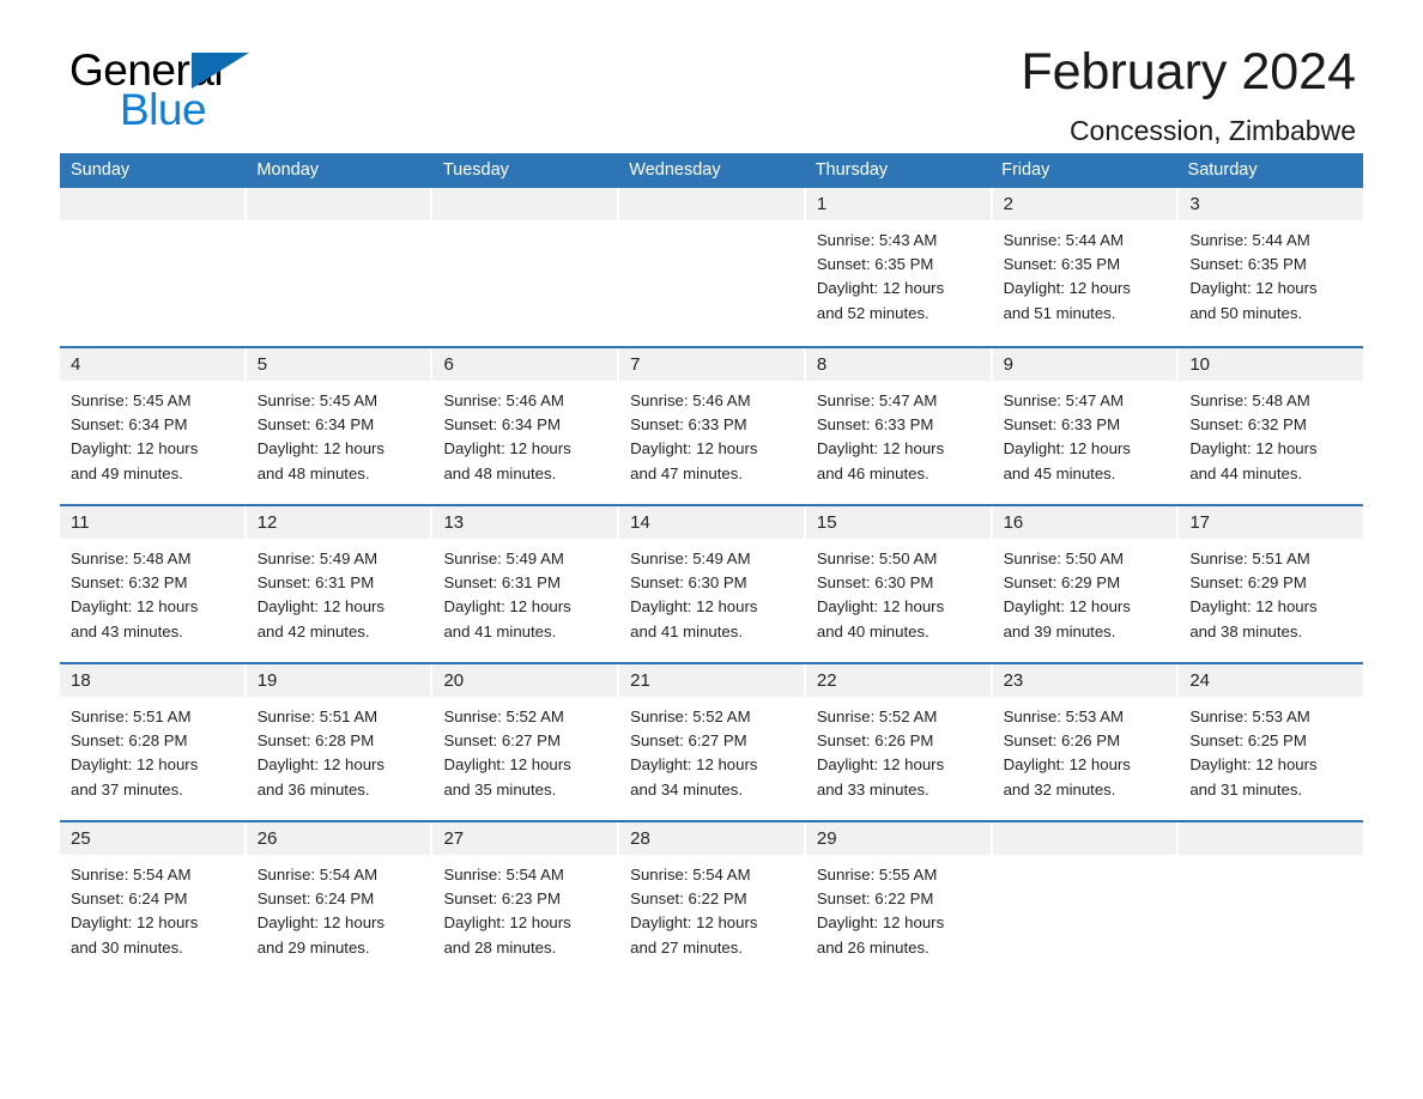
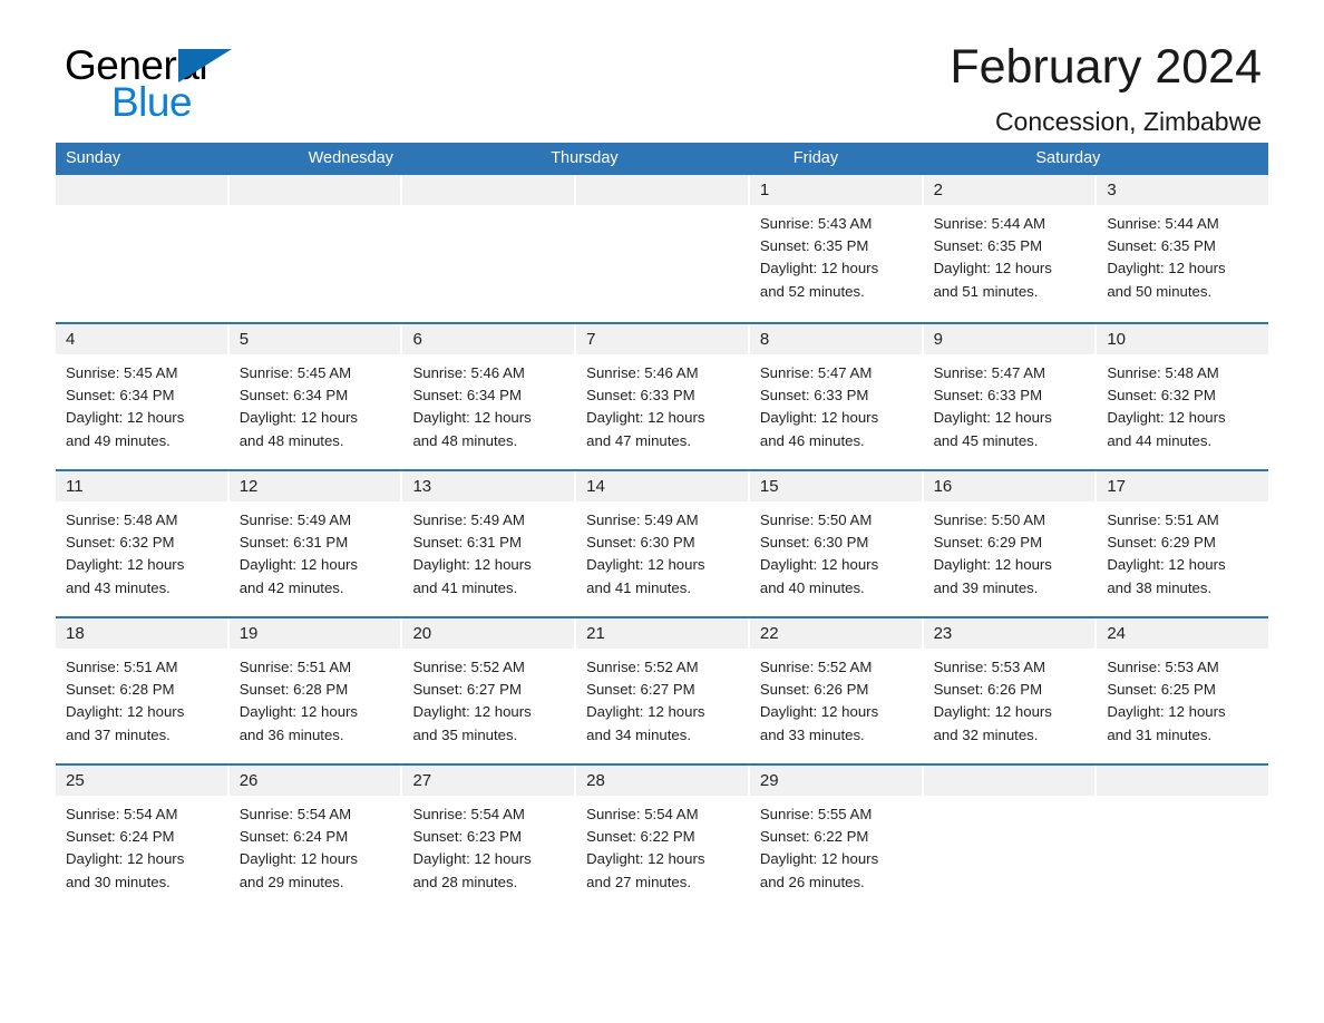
  General
  Blue
  February 2024
  Concession, Zimbabwe
  Sunday
- Monday
- Tuesday
  Wednesday
  Thursday
  Friday
  Saturday
  1
  Sunrise: 5:43 AM
  Sunset: 6:35 PM
  Daylight: 12 hours
  and 52 minutes.
  2
  Sunrise: 5:44 AM
  Sunset: 6:35 PM
  Daylight: 12 hours
  and 51 minutes.
  3
  Sunrise: 5:44 AM
  Sunset: 6:35 PM
  Daylight: 12 hours
  and 50 minutes.
  4
  Sunrise: 5:45 AM
  Sunset: 6:34 PM
  Daylight: 12 hours
  and 49 minutes.
  5
  Sunrise: 5:45 AM
  Sunset: 6:34 PM
  Daylight: 12 hours
  and 48 minutes.
  6
  Sunrise: 5:46 AM
  Sunset: 6:34 PM
  Daylight: 12 hours
  and 48 minutes.
  7
  Sunrise: 5:46 AM
  Sunset: 6:33 PM
  Daylight: 12 hours
  and 47 minutes.
  8
  Sunrise: 5:47 AM
  Sunset: 6:33 PM
  Daylight: 12 hours
  and 46 minutes.
  9
  Sunrise: 5:47 AM
  Sunset: 6:33 PM
  Daylight: 12 hours
  and 45 minutes.
  10
  Sunrise: 5:48 AM
  Sunset: 6:32 PM
  Daylight: 12 hours
  and 44 minutes.
  11
  Sunrise: 5:48 AM
  Sunset: 6:32 PM
  Daylight: 12 hours
  and 43 minutes.
  12
  Sunrise: 5:49 AM
  Sunset: 6:31 PM
  Daylight: 12 hours
  and 42 minutes.
  13
  Sunrise: 5:49 AM
  Sunset: 6:31 PM
  Daylight: 12 hours
  and 41 minutes.
  14
  Sunrise: 5:49 AM
  Sunset: 6:30 PM
  Daylight: 12 hours
  and 41 minutes.
  15
  Sunrise: 5:50 AM
  Sunset: 6:30 PM
  Daylight: 12 hours
  and 40 minutes.
  16
  Sunrise: 5:50 AM
  Sunset: 6:29 PM
  Daylight: 12 hours
  and 39 minutes.
  17
  Sunrise: 5:51 AM
  Sunset: 6:29 PM
  Daylight: 12 hours
  and 38 minutes.
  18
  Sunrise: 5:51 AM
  Sunset: 6:28 PM
  Daylight: 12 hours
  and 37 minutes.
  19
  Sunrise: 5:51 AM
  Sunset: 6:28 PM
  Daylight: 12 hours
  and 36 minutes.
  20
  Sunrise: 5:52 AM
  Sunset: 6:27 PM
  Daylight: 12 hours
  and 35 minutes.
  21
  Sunrise: 5:52 AM
  Sunset: 6:27 PM
  Daylight: 12 hours
  and 34 minutes.
  22
  Sunrise: 5:52 AM
  Sunset: 6:26 PM
  Daylight: 12 hours
  and 33 minutes.
  23
  Sunrise: 5:53 AM
  Sunset: 6:26 PM
  Daylight: 12 hours
  and 32 minutes.
  24
  Sunrise: 5:53 AM
  Sunset: 6:25 PM
  Daylight: 12 hours
  and 31 minutes.
  25
  Sunrise: 5:54 AM
  Sunset: 6:24 PM
  Daylight: 12 hours
  and 30 minutes.
  26
  Sunrise: 5:54 AM
  Sunset: 6:24 PM
  Daylight: 12 hours
  and 29 minutes.
  27
  Sunrise: 5:54 AM
  Sunset: 6:23 PM
  Daylight: 12 hours
  and 28 minutes.
  28
  Sunrise: 5:54 AM
  Sunset: 6:22 PM
  Daylight: 12 hours
  and 27 minutes.
  29
  Sunrise: 5:55 AM
  Sunset: 6:22 PM
  Daylight: 12 hours
  and 26 minutes.
